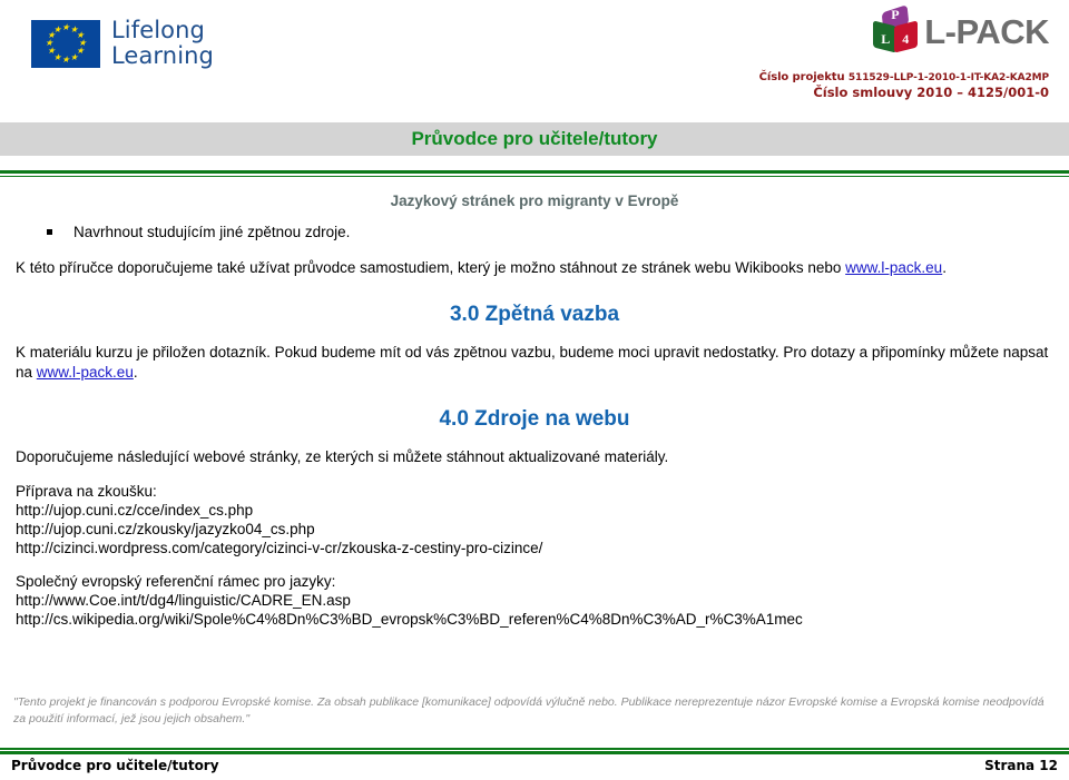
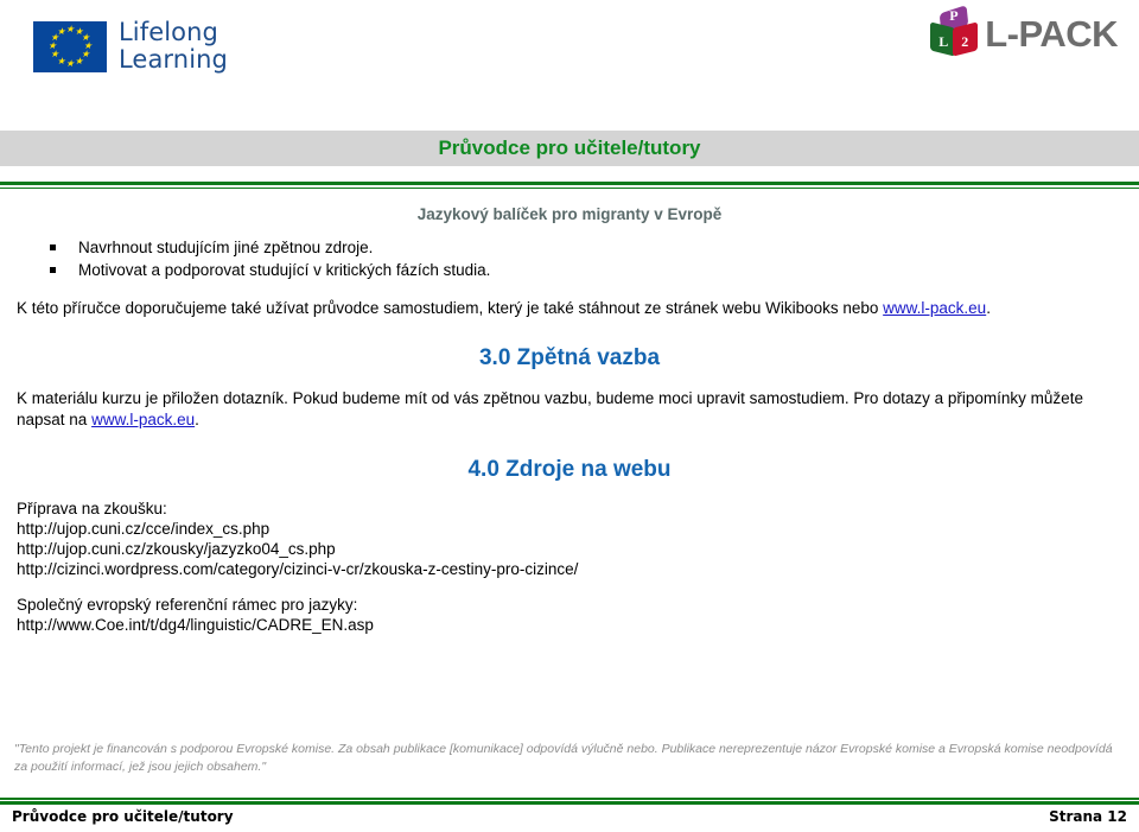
  Lifelong
  Learning
  P
  L
- 4
+ 2
  L-PACK
- Číslo projektu 511529-LLP-1-2010-1-IT-KA2-KA2MP
- Číslo smlouvy 2010 – 4125/001-0
  Průvodce pro učitele/tutory
- Jazykový stránek pro migranty v Evropě
+ Jazykový balíček pro migranty v Evropě
  Navrhnout studujícím jiné zpětnou zdroje.
+ Motivovat a podporovat studující v kritických fázích studia.
- K této příručce doporučujeme také užívat průvodce samostudiem, který je možno stáhnout ze stránek webu Wikibooks nebo www.l-pack.eu.
+ K této příručce doporučujeme také užívat průvodce samostudiem, který je také stáhnout ze stránek webu Wikibooks nebo www.l-pack.eu.
  3.0 Zpětná vazba
- K materiálu kurzu je přiložen dotazník. Pokud budeme mít od vás zpětnou vazbu, budeme moci upravit nedostatky. Pro dotazy a připomínky můžete napsat na www.l-pack.eu.
+ K materiálu kurzu je přiložen dotazník. Pokud budeme mít od vás zpětnou vazbu, budeme moci upravit samostudiem. Pro dotazy a připomínky můžete napsat na www.l-pack.eu.
  4.0 Zdroje na webu
- Doporučujeme následující webové stránky, ze kterých si můžete stáhnout aktualizované materiály.
  Příprava na zkoušku:
  http://ujop.cuni.cz/cce/index_cs.php
  http://ujop.cuni.cz/zkousky/jazyzko04_cs.php
  http://cizinci.wordpress.com/category/cizinci-v-cr/zkouska-z-cestiny-pro-cizince/
  Společný evropský referenční rámec pro jazyky:
  http://www.Coe.int/t/dg4/linguistic/CADRE_EN.asp
- http://cs.wikipedia.org/wiki/Spole%C4%8Dn%C3%BD_evropsk%C3%BD_referen%C4%8Dn%C3%AD_r%C3%A1mec
  "Tento projekt je financován s podporou Evropské komise. Za obsah publikace [komunikace] odpovídá výlučně nebo. Publikace nereprezentuje názor Evropské komise a Evropská komise neodpovídá za použití informací, jež jsou jejich obsahem."
  Průvodce pro učitele/tutory
  Strana 12
